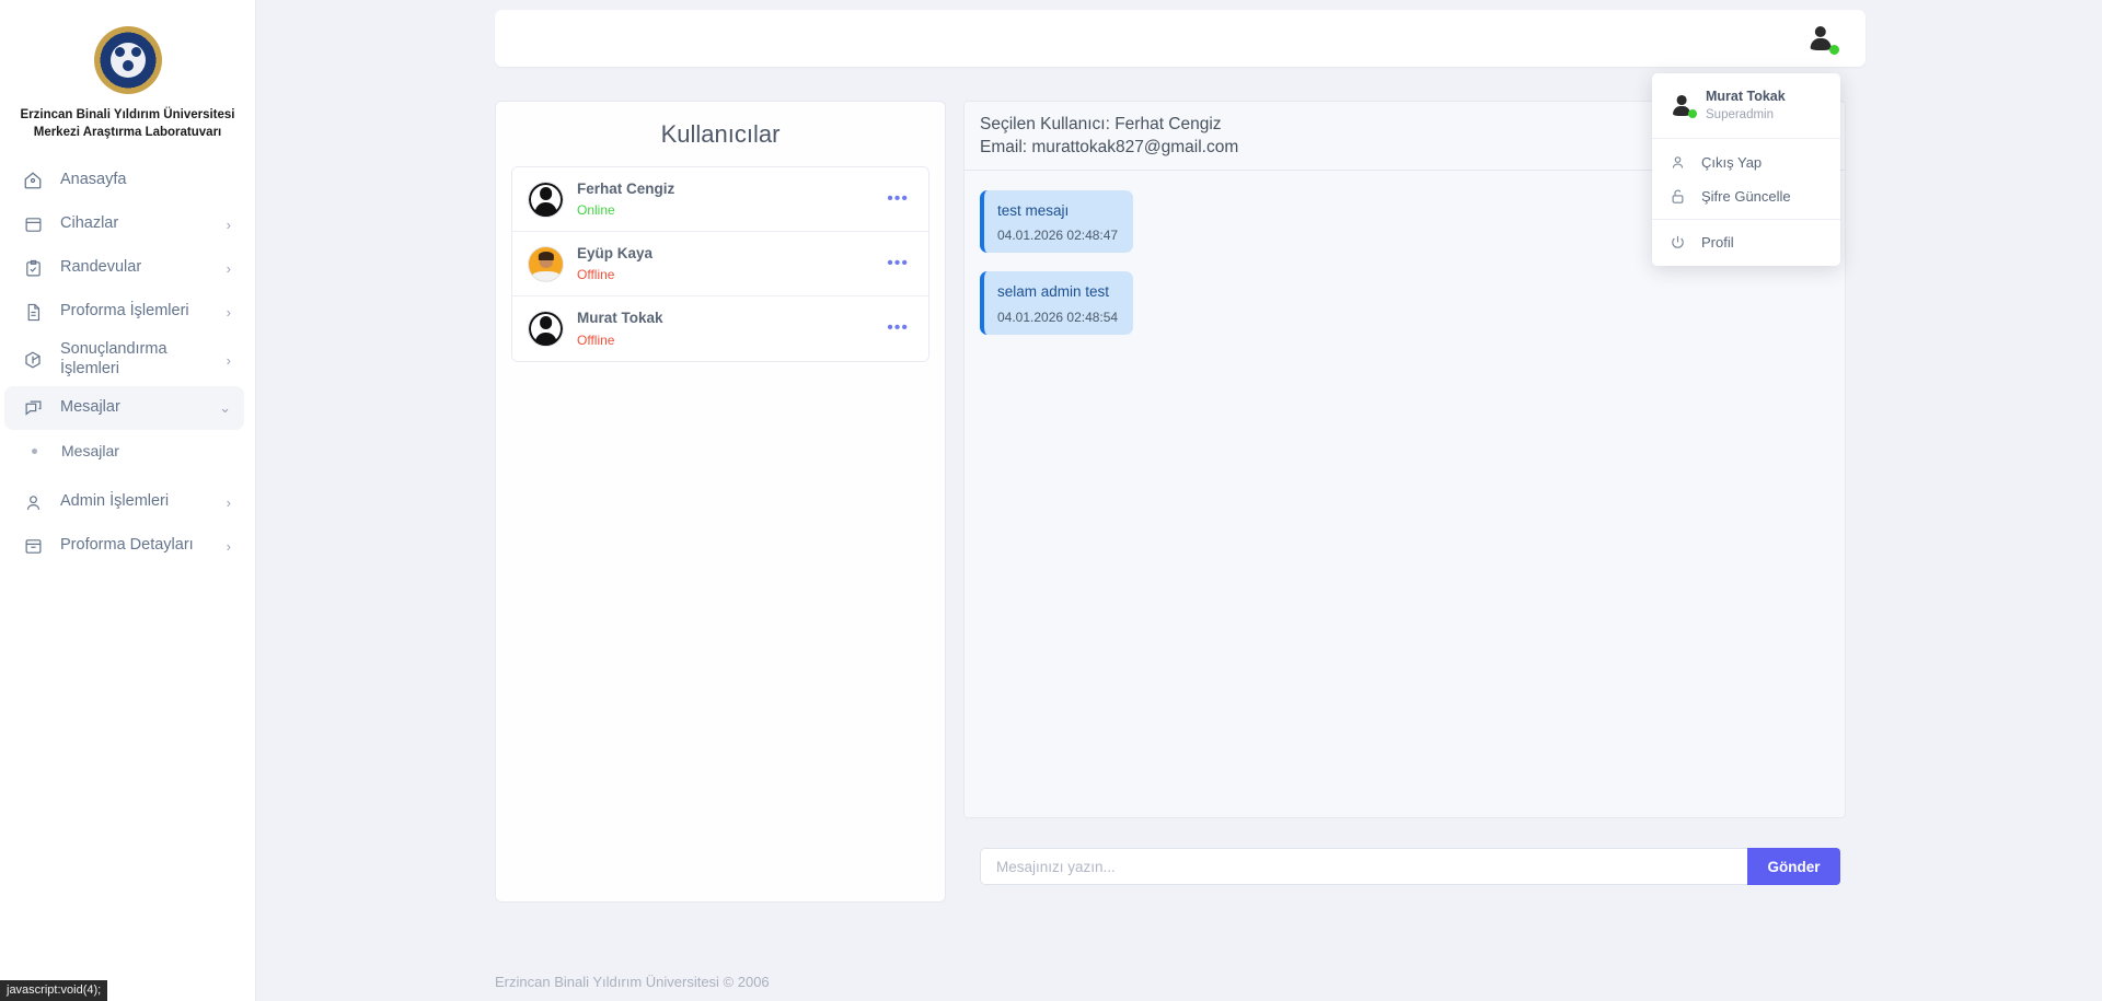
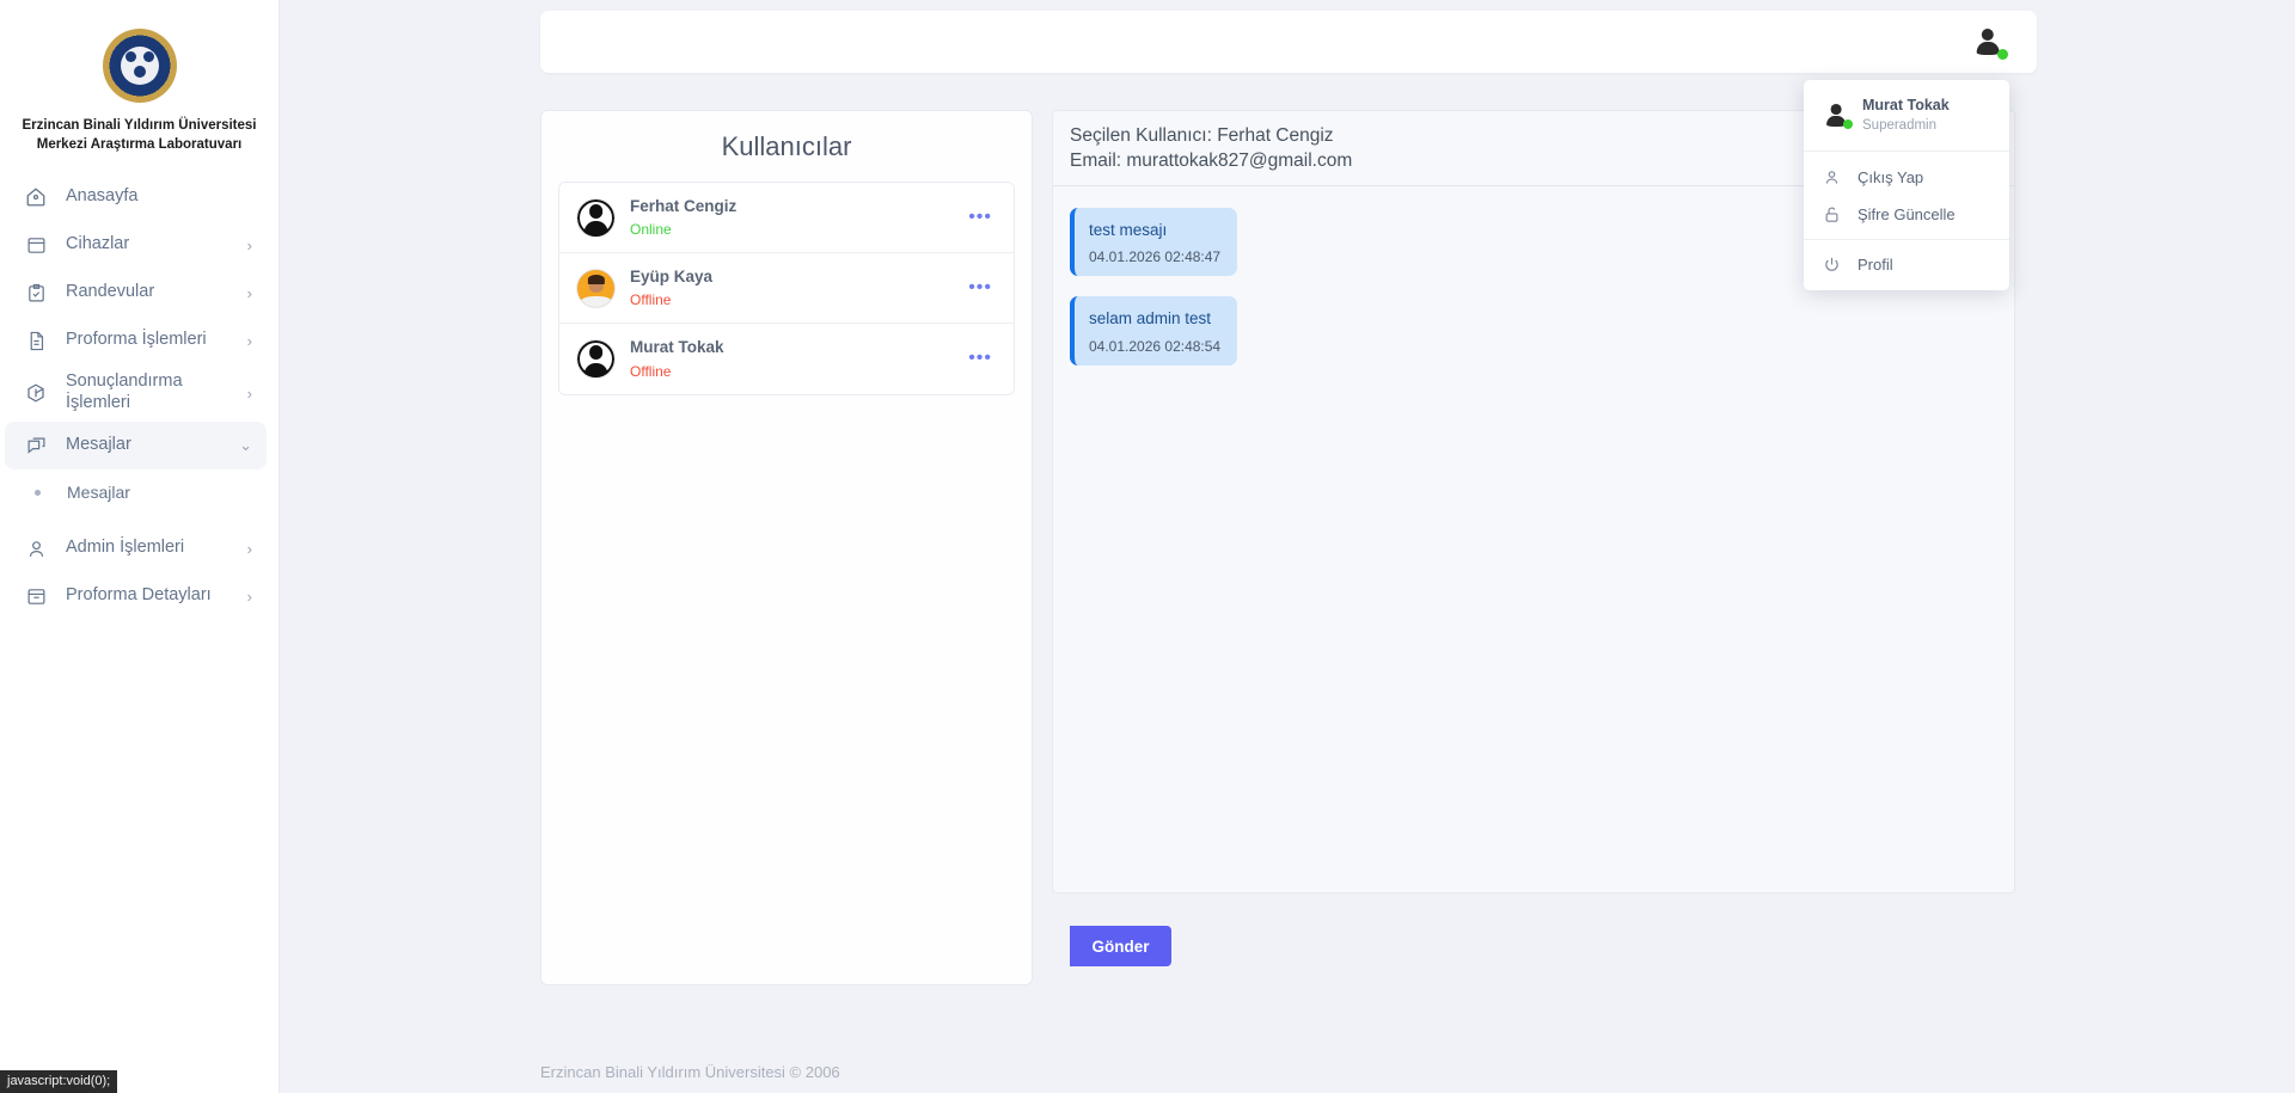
  Erzincan Binali Yıldırım Üniversitesi
  Merkezi Araştırma Laboratuvarı
  Anasayfa
  Cihazlar
  ›
  Randevular
  ›
  Proforma İşlemleri
  ›
  Sonuçlandırma İşlemleri
  ›
  Mesajlar
  ⌄
  Mesajlar
  Admin İşlemleri
  ›
  Proforma Detayları
  ›
  Murat Tokak
  Superadmin
  Çıkış Yap
  Şifre Güncelle
  Profil
  Kullanıcılar
  Ferhat Cengiz
  Online
  •••
  Eyüp Kaya
  Offline
  •••
  Murat Tokak
  Offline
  •••
  Seçilen Kullanıcı: Ferhat Cengiz
  Email: murattokak827@gmail.com
  test mesajı
  04.01.2026 02:48:47
  selam admin test
  04.01.2026 02:48:54
- Mesajınızı yazın...
  Gönder
  Erzincan Binali Yıldırım Üniversitesi © 2006
- javascript:void(4);
+ javascript:void(0);
